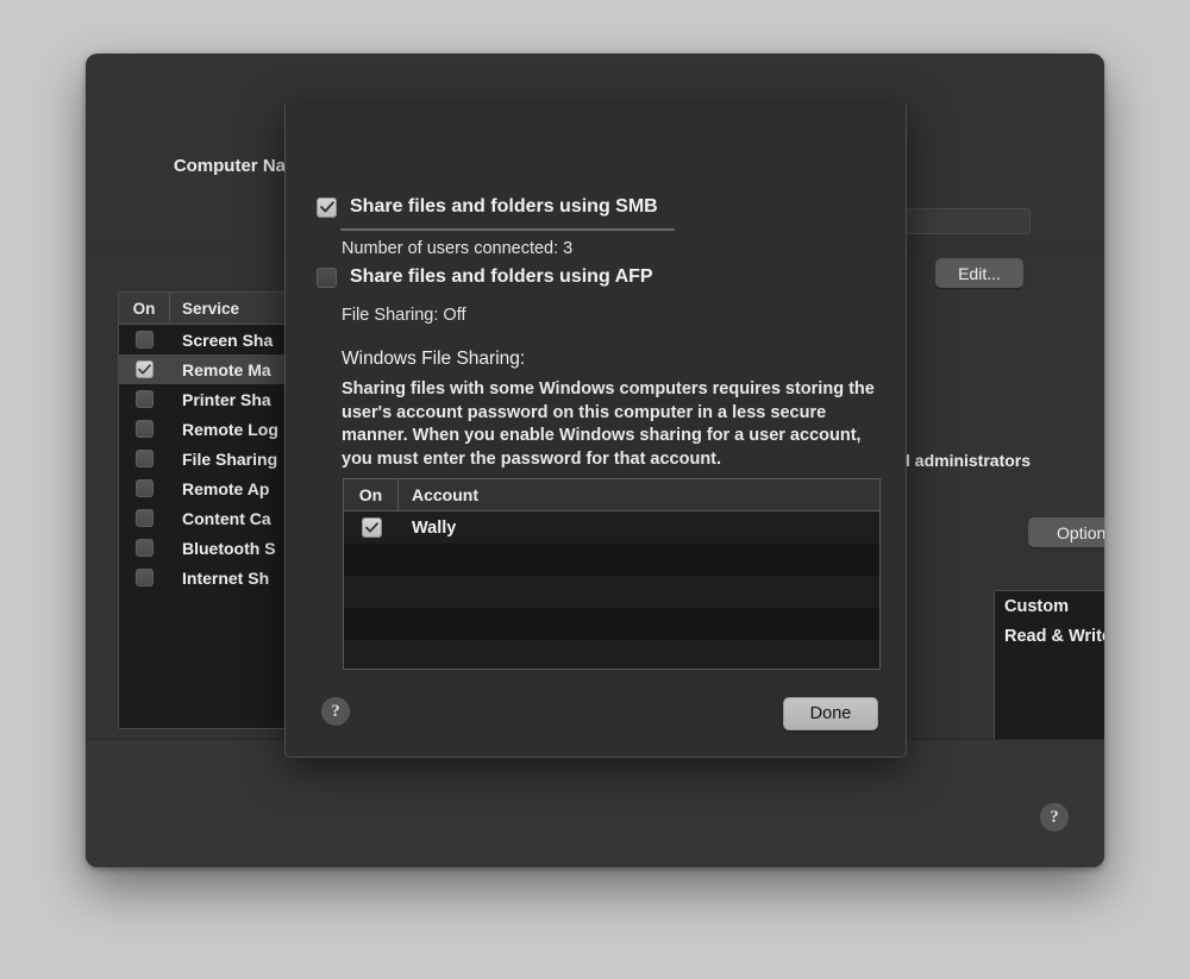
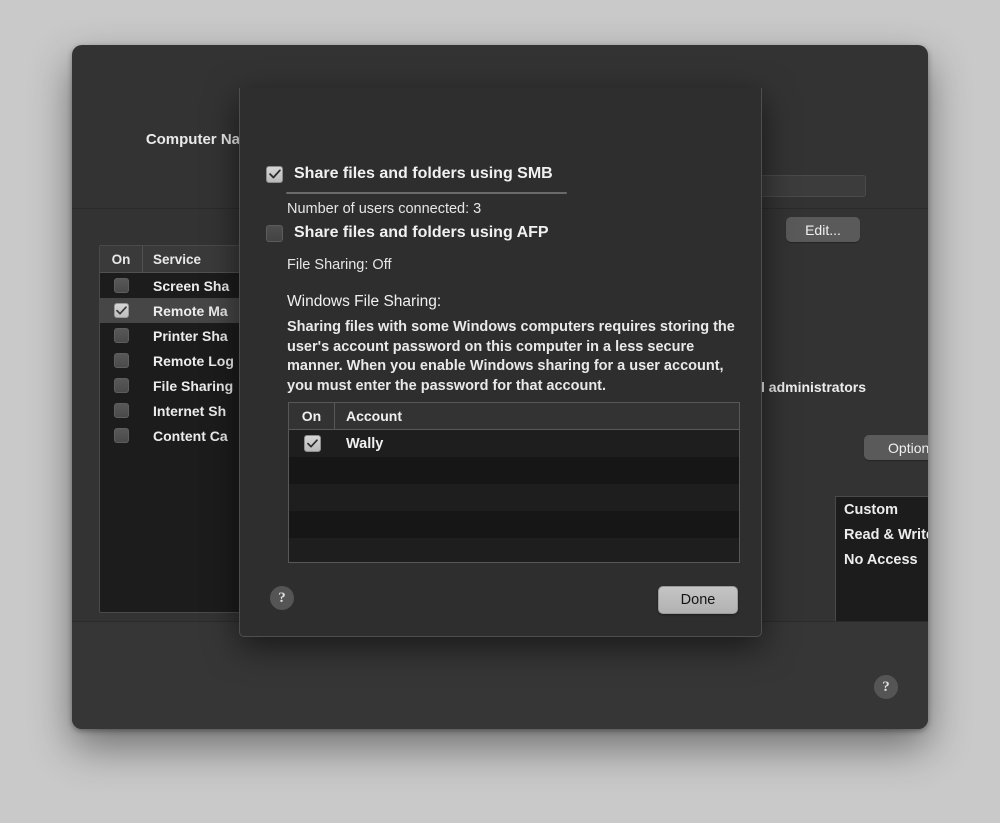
  Computer Na
  Edit...
  On
  Service
  Screen Sha
  Remote Ma
  Printer Sha
  Remote Log
  File Sharing
- Remote Ap
- Content Ca
+ Internet Sh
- Bluetooth S
- Internet Sh
+ Content Ca
  administrators
  Custom
  Read & Writ
+ No Access
  ?
  Share files and folders using SMB
  Number of users connected: 3
  Share files and folders using AFP
  File Sharing: Off
  Windows File Sharing:
  Sharing files with some Windows computers requires storing the user's account password on this computer in a less secure manner. When you enable Windows sharing for a user account, you must enter the password for that account.
  On
  Account
  Wally
  ?
  Done
